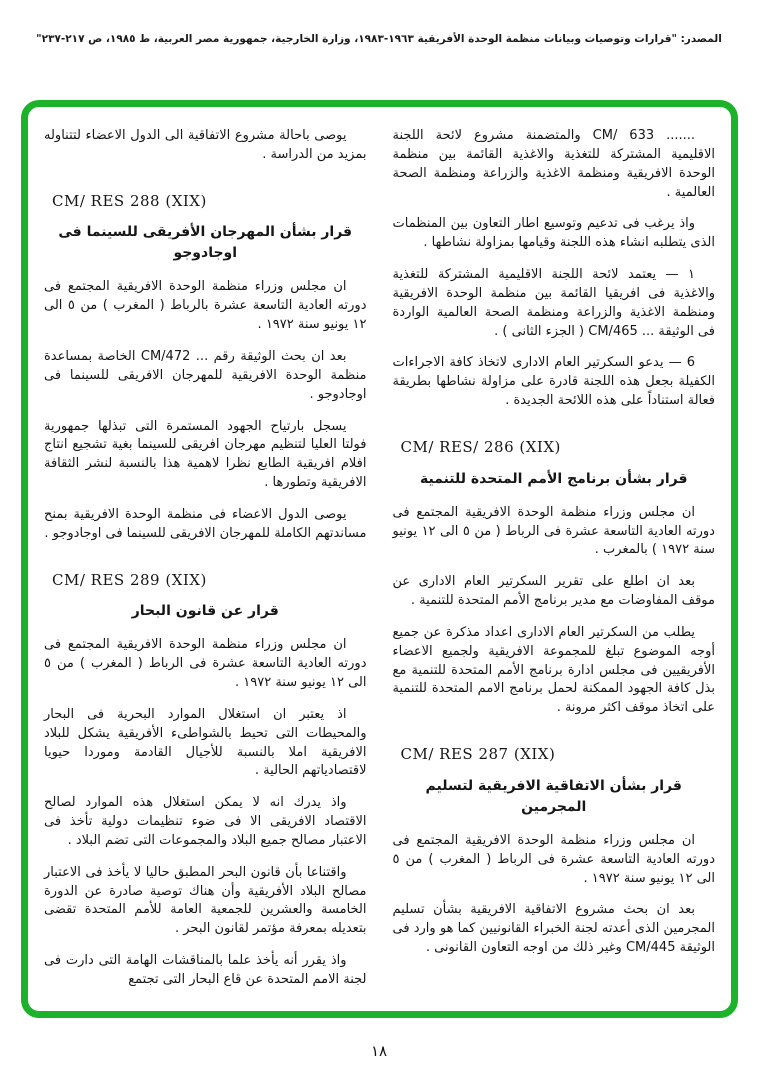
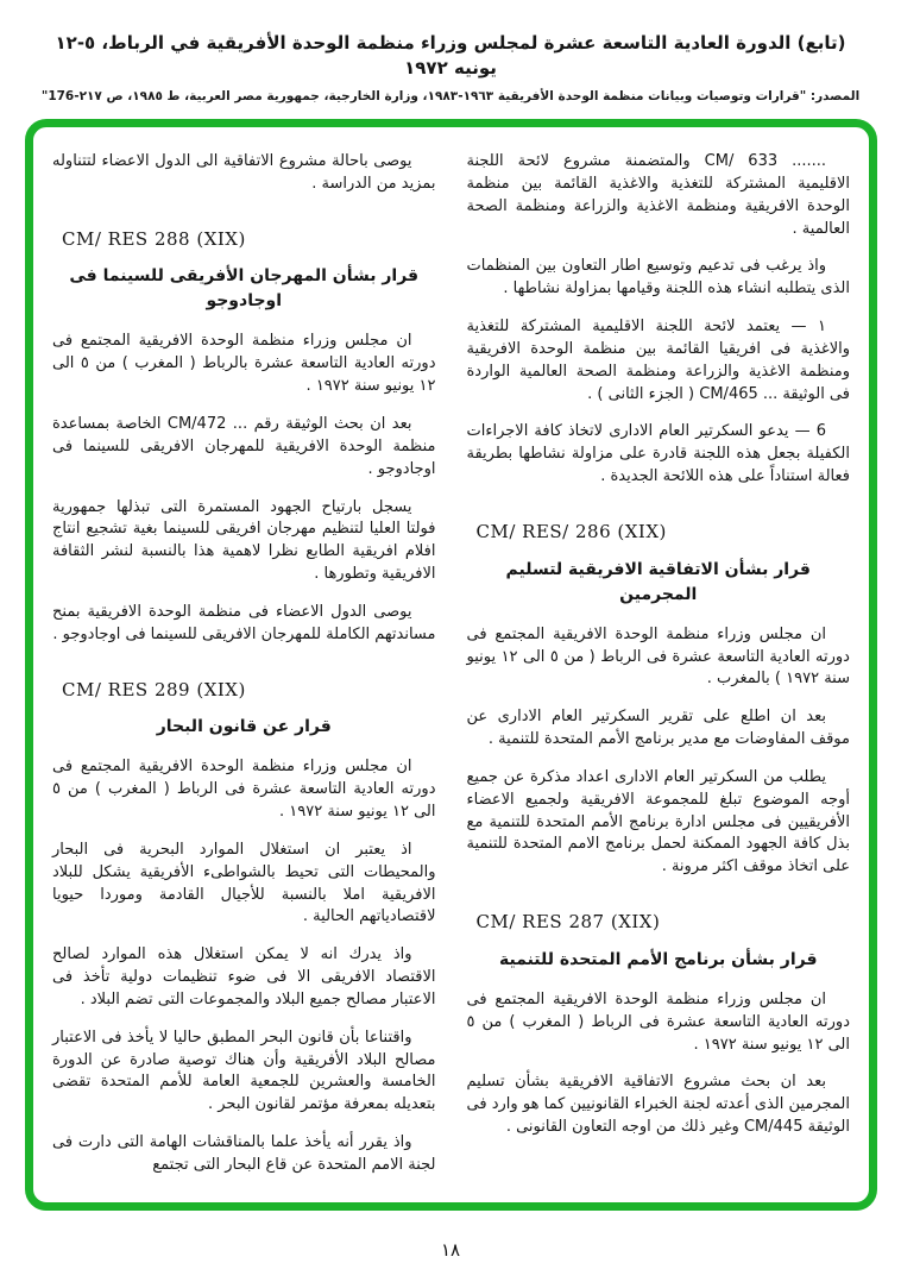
+ (تابع) الدورة العادية التاسعة عشرة لمجلس وزراء منظمة الوحدة الأفريقية في الرباط، ٥-١٢ يونيه ١٩٧٢
- المصدر: "قرارات وتوصيات وبيانات منظمة الوحدة الأفريقية ١٩٦٣-١٩٨٣، وزارة الخارجية، جمهورية مصر العربية، ط ١٩٨٥، ص ٢١٧-٢٣٧"
+ المصدر: "قرارات وتوصيات وبيانات منظمة الوحدة الأفريقية ١٩٦٣-١٩٨٣، وزارة الخارجية، جمهورية مصر العربية، ط ١٩٨٥، ص ٢١٧-176"
  ....... CM/ 633 والمتضمنة مشروع لائحة اللجنة الاقليمية المشتركة للتغذية والاغذية القائمة بين منظمة الوحدة الافريقية ومنظمة الاغذية والزراعة ومنظمة الصحة العالمية .
  واذ يرغب فى تدعيم وتوسيع اطار التعاون بين المنظمات الذى يتطلبه انشاء هذه اللجنة وقيامها بمزاولة نشاطها .
  ١ — يعتمد لائحة اللجنة الاقليمية المشتركة للتغذية والاغذية فى افريقيا القائمة بين منظمة الوحدة الافريقية ومنظمة الاغذية والزراعة ومنظمة الصحة العالمية الواردة فى الوثيقة ... CM/465 ( الجزء الثانى ) .
  6 — يدعو السكرتير العام الادارى لاتخاذ كافة الاجراءات الكفيلة بجعل هذه اللجنة قادرة على مزاولة نشاطها بطريقة فعالة استناداً على هذه اللائحة الجديدة .
  CM/ RES/ 286 (XIX)
- قرار بشأن برنامج الأمم المتحدة للتنمية
+ قرار بشأن الاتفاقية الافريقية لتسليم المجرمين
  ان مجلس وزراء منظمة الوحدة الافريقية المجتمع فى دورته العادية التاسعة عشرة فى الرباط ( من ٥ الى ١٢ يونيو سنة ١٩٧٢ ) بالمغرب .
  بعد ان اطلع على تقرير السكرتير العام الادارى عن موقف المفاوضات مع مدير برنامج الأمم المتحدة للتنمية .
  يطلب من السكرتير العام الادارى اعداد مذكرة عن جميع أوجه الموضوع تبلغ للمجموعة الافريقية ولجميع الاعضاء الأفريقيين فى مجلس ادارة برنامج الأمم المتحدة للتنمية مع بذل كافة الجهود الممكنة لحمل برنامج الامم المتحدة للتنمية على اتخاذ موقف اكثر مرونة .
  CM/ RES 287 (XIX)
- قرار بشأن الاتفاقية الافريقية لتسليم المجرمين
+ قرار بشأن برنامج الأمم المتحدة للتنمية
  ان مجلس وزراء منظمة الوحدة الافريقية المجتمع فى دورته العادية التاسعة عشرة فى الرباط ( المغرب ) من ٥ الى ١٢ يونيو سنة ١٩٧٢ .
  بعد ان بحث مشروع الاتفاقية الافريقية بشأن تسليم المجرمين الذى أعدته لجنة الخبراء القانونيين كما هو وارد فى الوثيقة CM/445 وغير ذلك من اوجه التعاون القانونى .
  يوصى باحالة مشروع الاتفاقية الى الدول الاعضاء لتتناوله بمزيد من الدراسة .
  CM/ RES 288 (XIX)
  قرار بشأن المهرجان الأفريقى للسينما فى اوجادوجو
  ان مجلس وزراء منظمة الوحدة الافريقية المجتمع فى دورته العادية التاسعة عشرة بالرباط ( المغرب ) من ٥ الى ١٢ يونيو سنة ١٩٧٢ .
  بعد ان بحث الوثيقة رقم ... CM/472 الخاصة بمساعدة منظمة الوحدة الافريقية للمهرجان الافريقى للسينما فى اوجادوجو .
  يسجل بارتياح الجهود المستمرة التى تبذلها جمهورية فولتا العليا لتنظيم مهرجان افريقى للسينما بغية تشجيع انتاج افلام افريقية الطابع نظرا لاهمية هذا بالنسبة لنشر الثقافة الافريقية وتطورها .
  يوصى الدول الاعضاء فى منظمة الوحدة الافريقية بمنح مساندتهم الكاملة للمهرجان الافريقى للسينما فى اوجادوجو .
  CM/ RES 289 (XIX)
  قرار عن قانون البحار
  ان مجلس وزراء منظمة الوحدة الافريقية المجتمع فى دورته العادية التاسعة عشرة فى الرباط ( المغرب ) من ٥ الى ١٢ يونيو سنة ١٩٧٢ .
  اذ يعتبر ان استغلال الموارد البحرية فى البحار والمحيطات التى تحيط بالشواطىء الأفريقية يشكل للبلاد الافريقية املا بالنسبة للأجيال القادمة وموردا حيويا لاقتصادياتهم الحالية .
  واذ يدرك انه لا يمكن استغلال هذه الموارد لصالح الاقتصاد الافريقى الا فى ضوء تنظيمات دولية تأخذ فى الاعتبار مصالح جميع البلاد والمجموعات التى تضم البلاد .
  واقتناعا بأن قانون البحر المطبق حاليا لا يأخذ فى الاعتبار مصالح البلاد الأفريقية وأن هناك توصية صادرة عن الدورة الخامسة والعشرين للجمعية العامة للأمم المتحدة تقضى بتعديله بمعرفة مؤتمر لقانون البحر .
  واذ يقرر أنه يأخذ علما بالمناقشات الهامة التى دارت فى لجنة الامم المتحدة عن قاع البحار التى تجتمع
  ١٨
